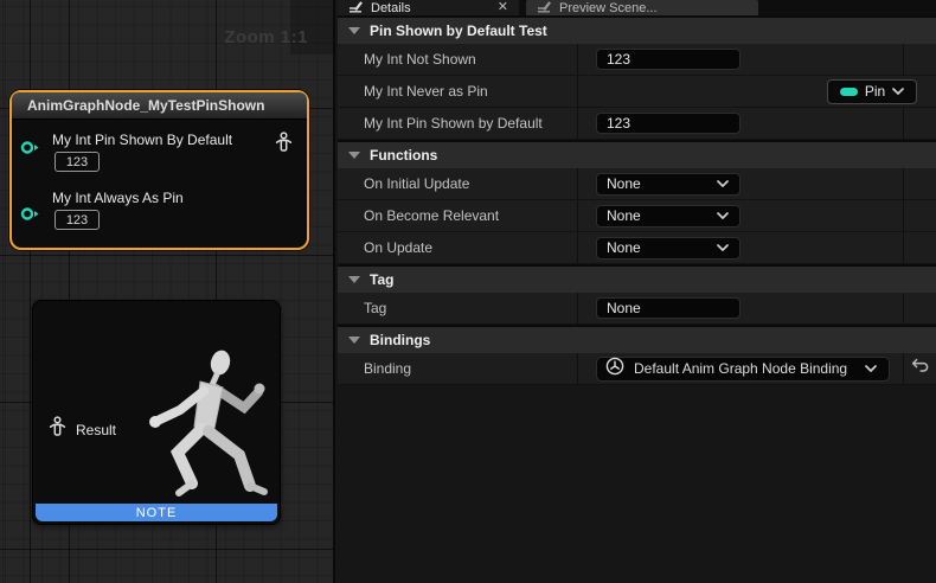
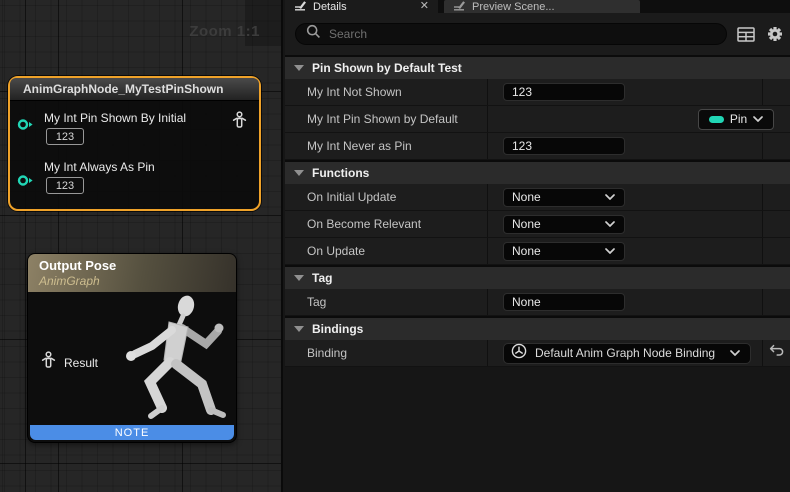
  Zoom 1:1
  AnimGraphNode_MyTestPinShown
- My Int Pin Shown By Default
+ My Int Pin Shown By Initial
  123
  My Int Always As Pin
  123
+ Output Pose
+ AnimGraph
  Result
  NOTE
  Details
  ✕
  Preview Scene...
+ Search
  Pin Shown by Default Test
  My Int Not Shown
  123
- My Int Never as Pin
+ My Int Pin Shown by Default
  Pin
- My Int Pin Shown by Default
+ My Int Never as Pin
  123
  Functions
  On Initial Update
  None
  On Become Relevant
  None
  On Update
  None
  Tag
  Tag
  None
  Bindings
  Binding
  Default Anim Graph Node Binding
